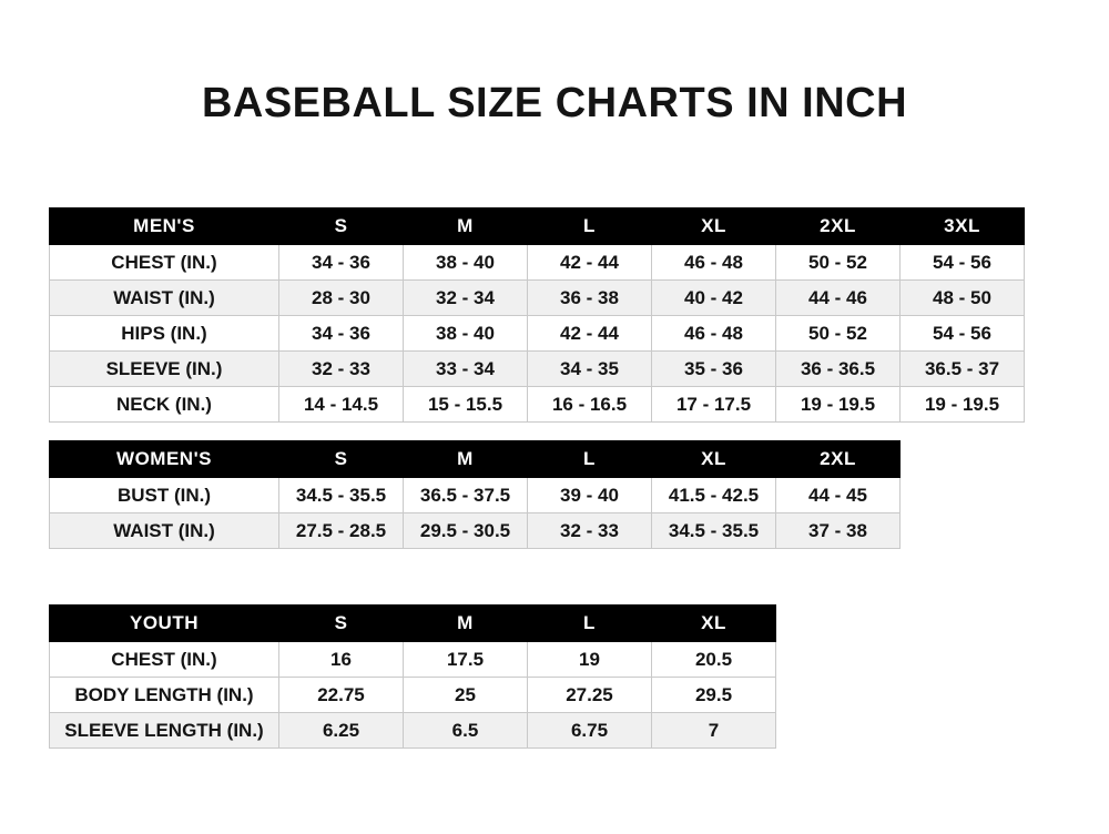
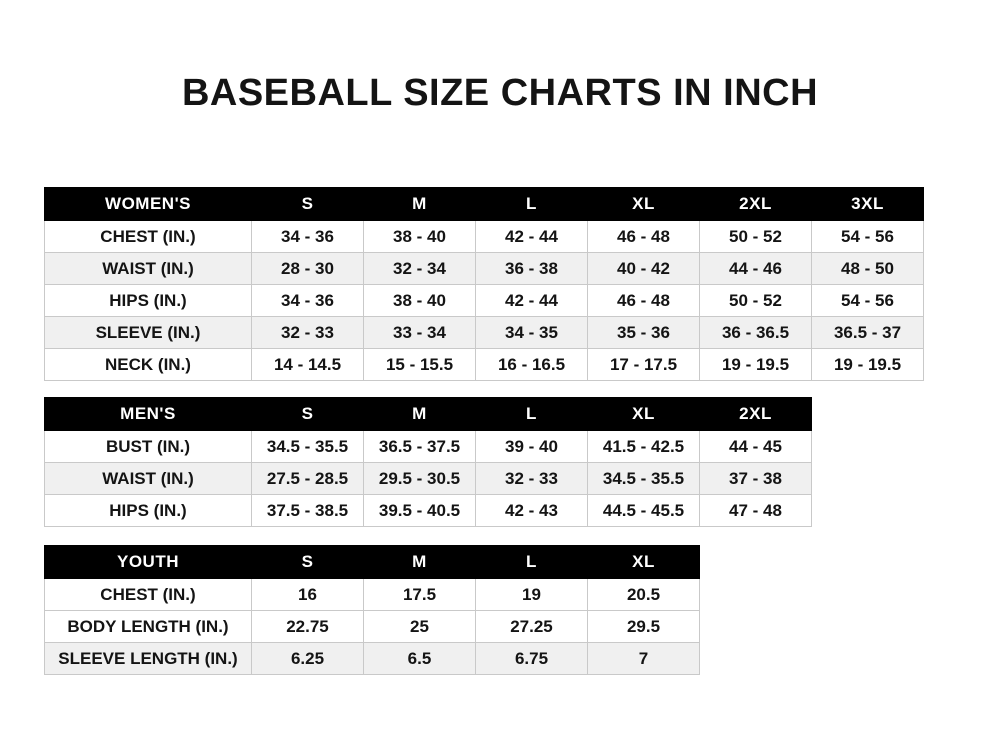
  BASEBALL SIZE CHARTS IN INCH
- MEN'S	S	M	L	XL	2XL	3XL
+ WOMEN'S	S	M	L	XL	2XL	3XL
  CHEST (IN.)	34 - 36	38 - 40	42 - 44	46 - 48	50 - 52	54 - 56
  WAIST (IN.)	28 - 30	32 - 34	36 - 38	40 - 42	44 - 46	48 - 50
  HIPS (IN.)	34 - 36	38 - 40	42 - 44	46 - 48	50 - 52	54 - 56
  SLEEVE (IN.)	32 - 33	33 - 34	34 - 35	35 - 36	36 - 36.5	36.5 - 37
  NECK (IN.)	14 - 14.5	15 - 15.5	16 - 16.5	17 - 17.5	19 - 19.5	19 - 19.5
- WOMEN'S	S	M	L	XL	2XL
+ MEN'S	S	M	L	XL	2XL
  BUST (IN.)	34.5 - 35.5	36.5 - 37.5	39 - 40	41.5 - 42.5	44 - 45
  WAIST (IN.)	27.5 - 28.5	29.5 - 30.5	32 - 33	34.5 - 35.5	37 - 38
+ HIPS (IN.)	37.5 - 38.5	39.5 - 40.5	42 - 43	44.5 - 45.5	47 - 48
  YOUTH	S	M	L	XL
  CHEST (IN.)	16	17.5	19	20.5
  BODY LENGTH (IN.)	22.75	25	27.25	29.5
  SLEEVE LENGTH (IN.)	6.25	6.5	6.75	7
